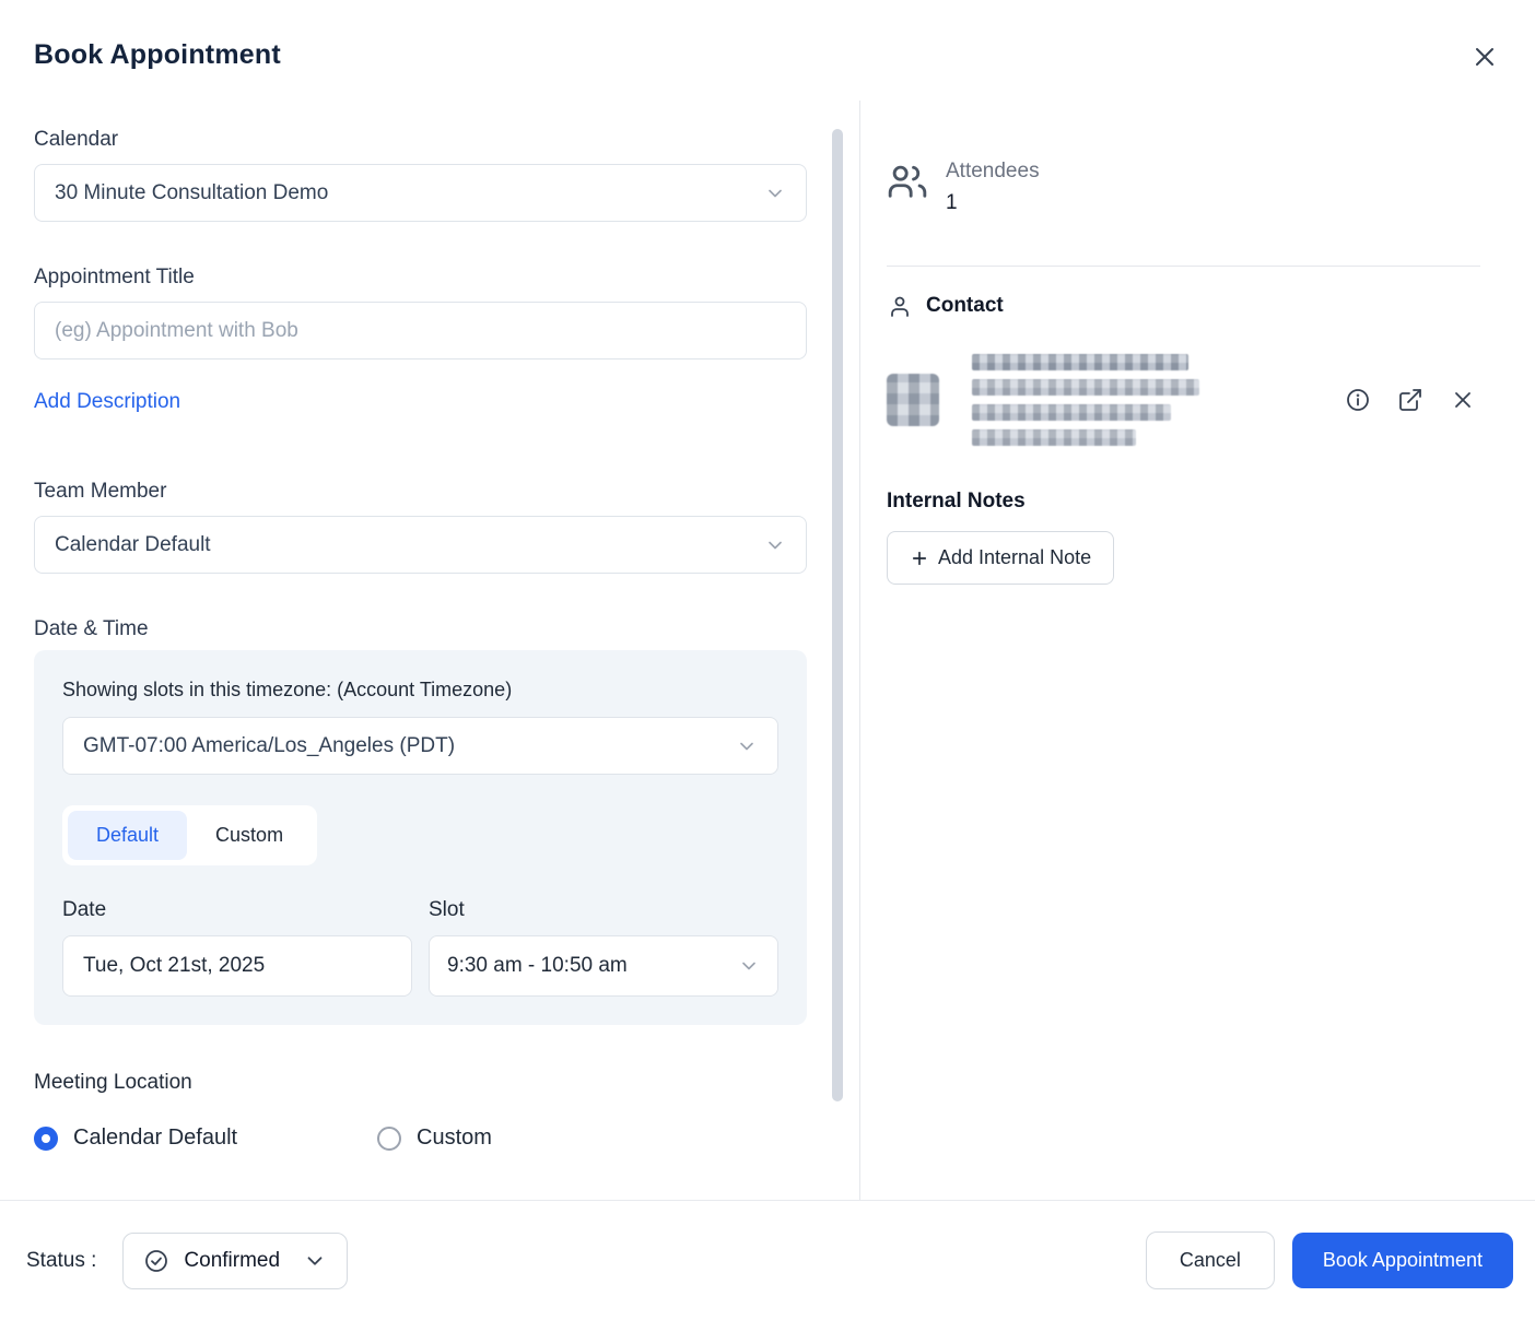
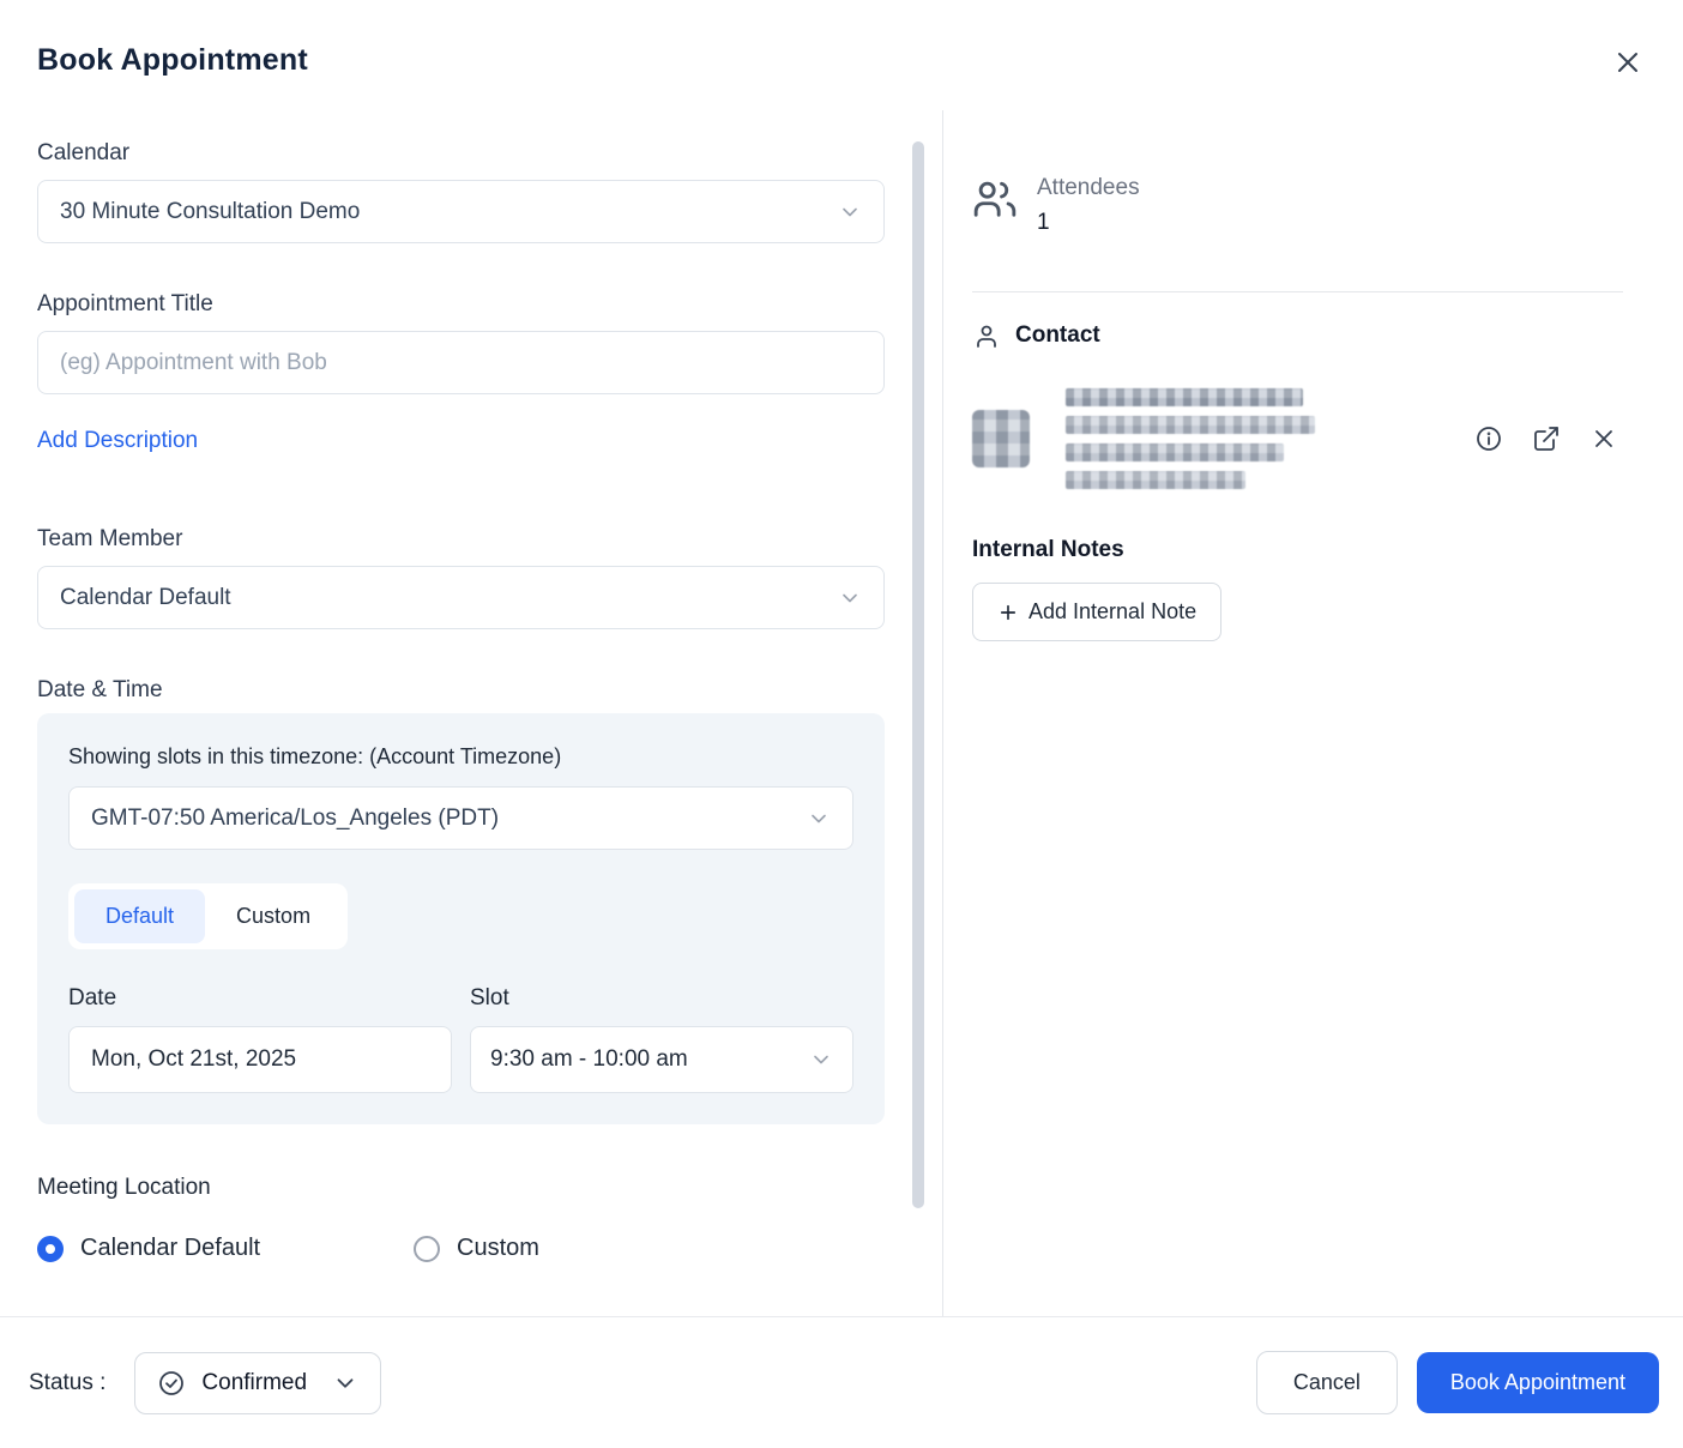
  Book Appointment
  Calendar
  30 Minute Consultation Demo
  Appointment Title
  (eg) Appointment with Bob
  Add Description
  Team Member
  Calendar Default
  Date & Time
  Showing slots in this timezone: (Account Timezone)
- GMT-07:00 America/Los_Angeles (PDT)
+ GMT-07:50 America/Los_Angeles (PDT)
  Default
  Custom
  Date
- Tue, Oct 21st, 2025
+ Mon, Oct 21st, 2025
  Slot
- 9:30 am - 10:50 am
+ 9:30 am - 10:00 am
  Meeting Location
  Calendar Default
  Custom
  Attendees
  1
  Contact
  Internal Notes
  Add Internal Note
  Status :
  Confirmed
  Cancel
  Book Appointment
